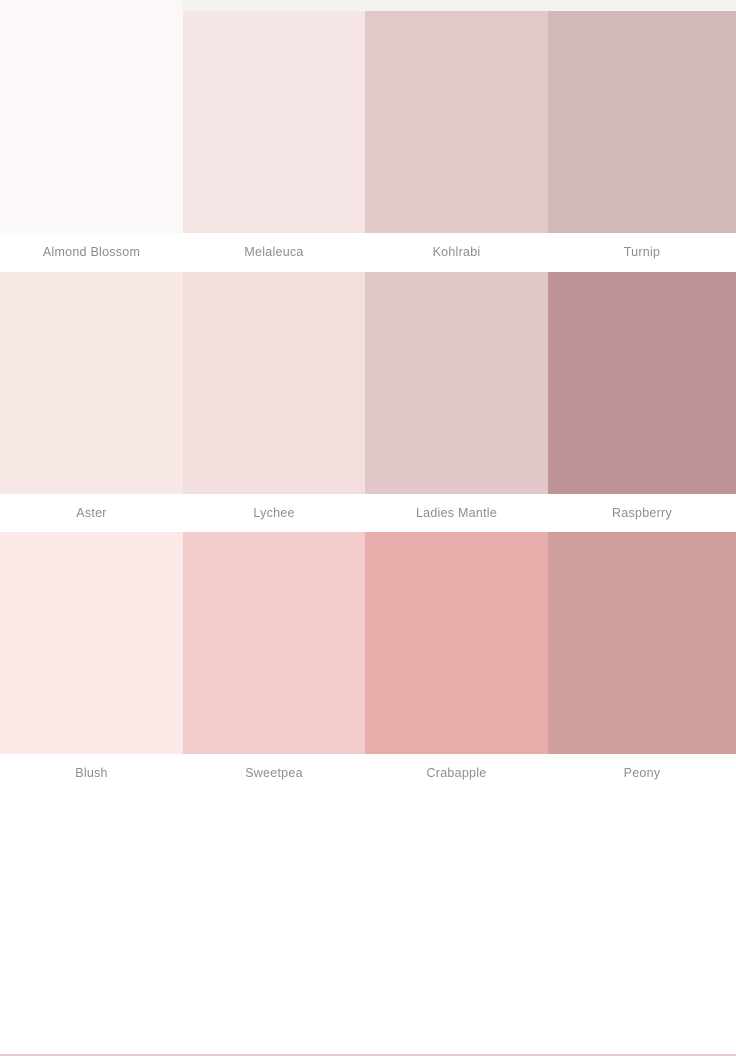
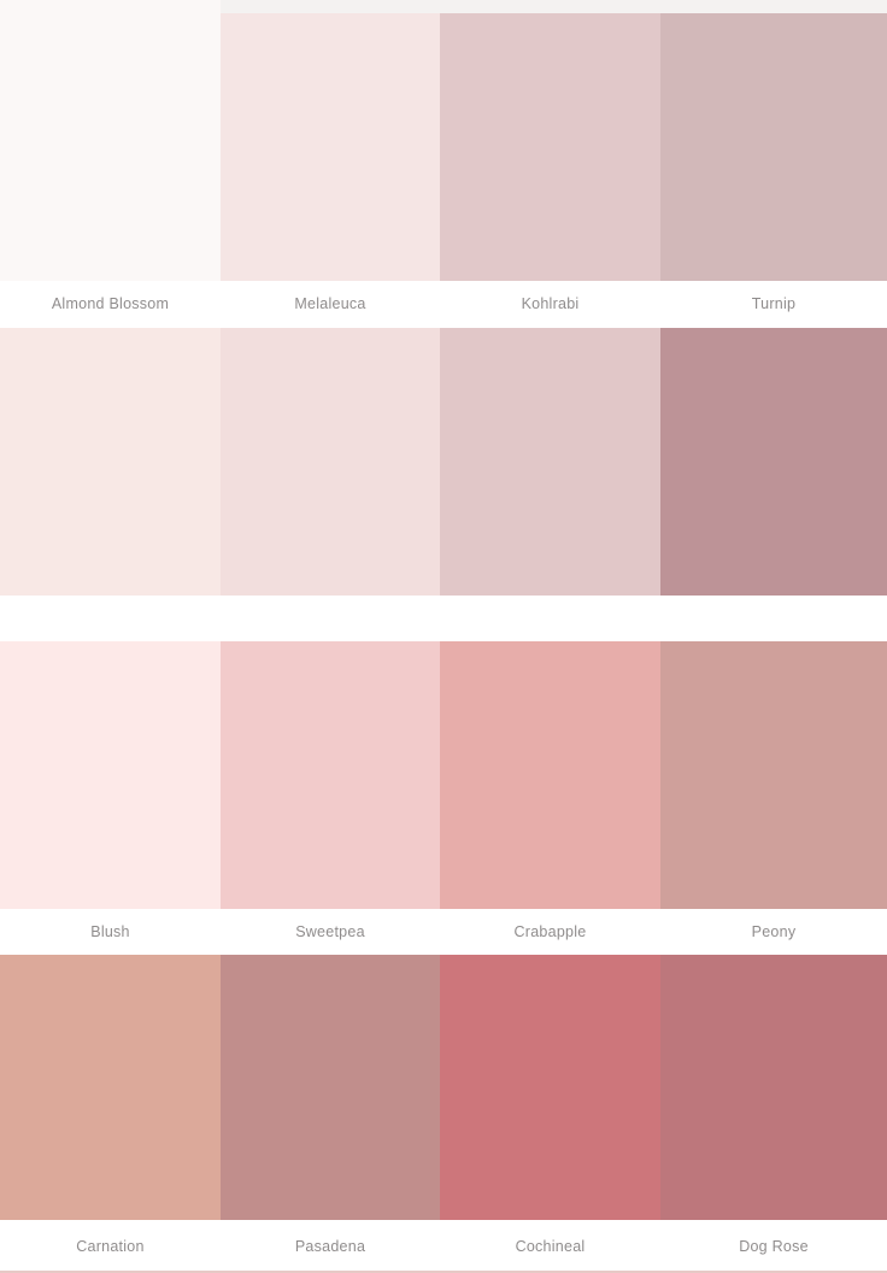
  Almond Blossom
  Melaleuca
  Kohlrabi
  Turnip
- Aster
- Lychee
- Ladies Mantle
- Raspberry
  Blush
  Sweetpea
  Crabapple
  Peony
+ Carnation
+ Pasadena
+ Cochineal
+ Dog Rose
